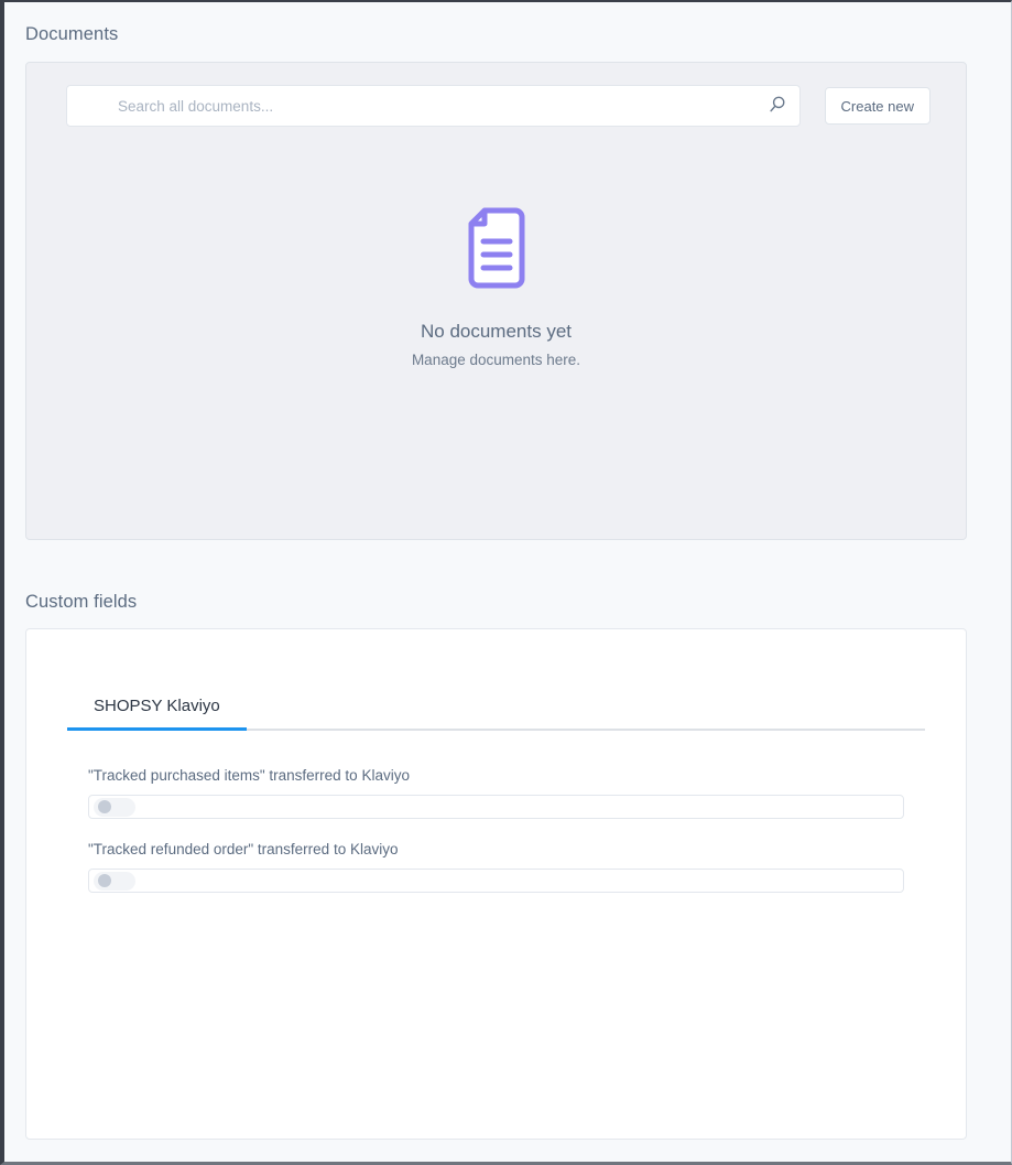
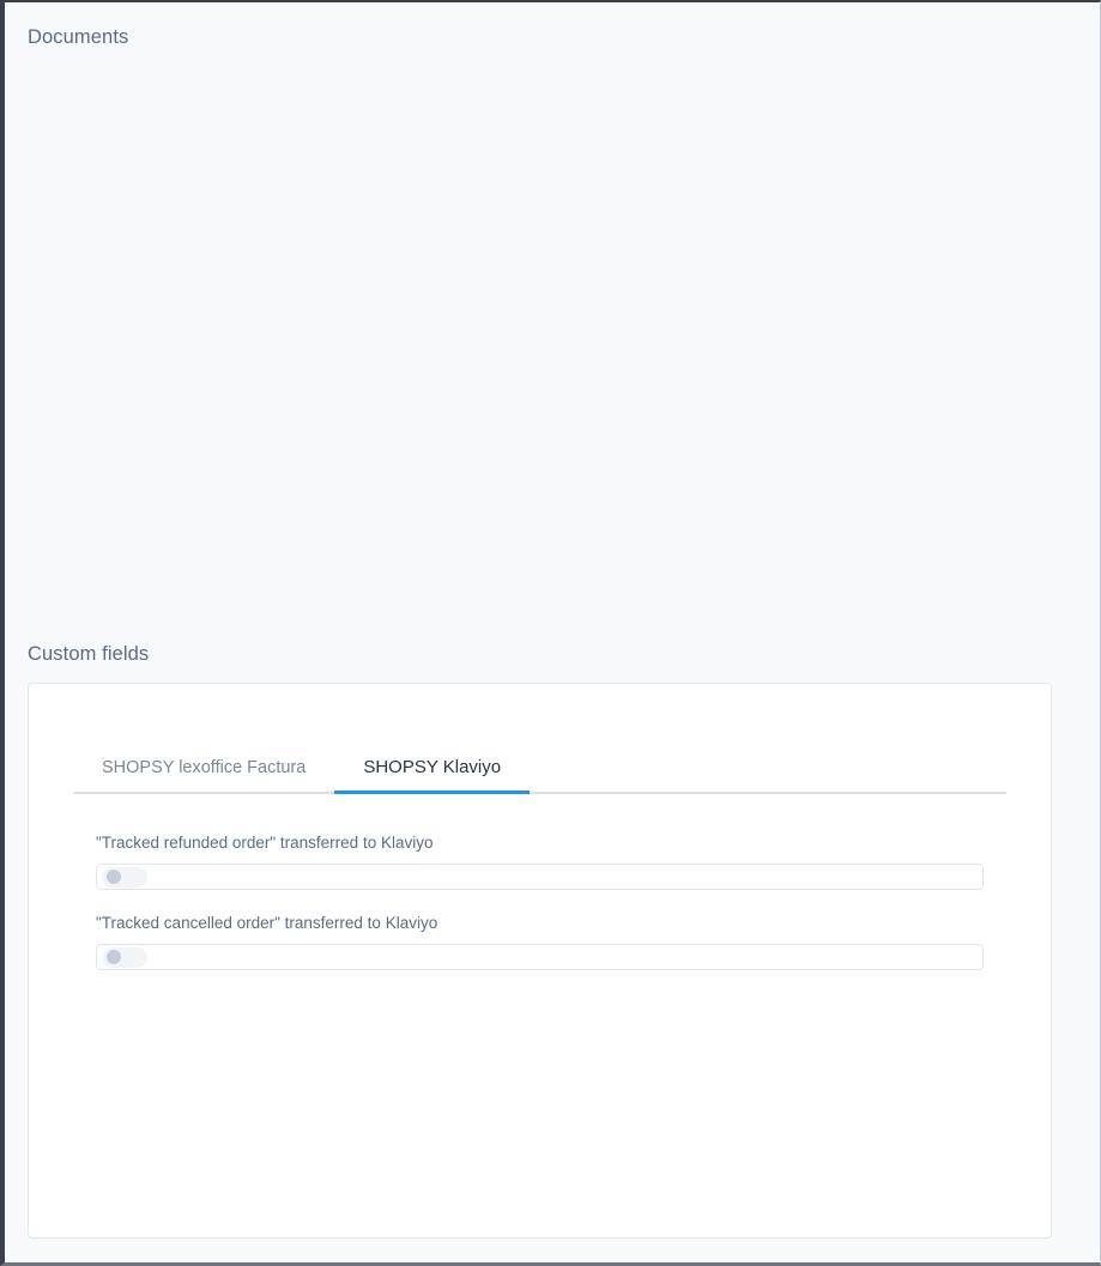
  Documents
- Search all documents...
- Create new
- No documents yet
- Manage documents here.
  Custom fields
+ SHOPSY lexoffice Factura
  SHOPSY Klaviyo
- "Tracked purchased items" transferred to Klaviyo
  "Tracked refunded order" transferred to Klaviyo
+ "Tracked cancelled order" transferred to Klaviyo
